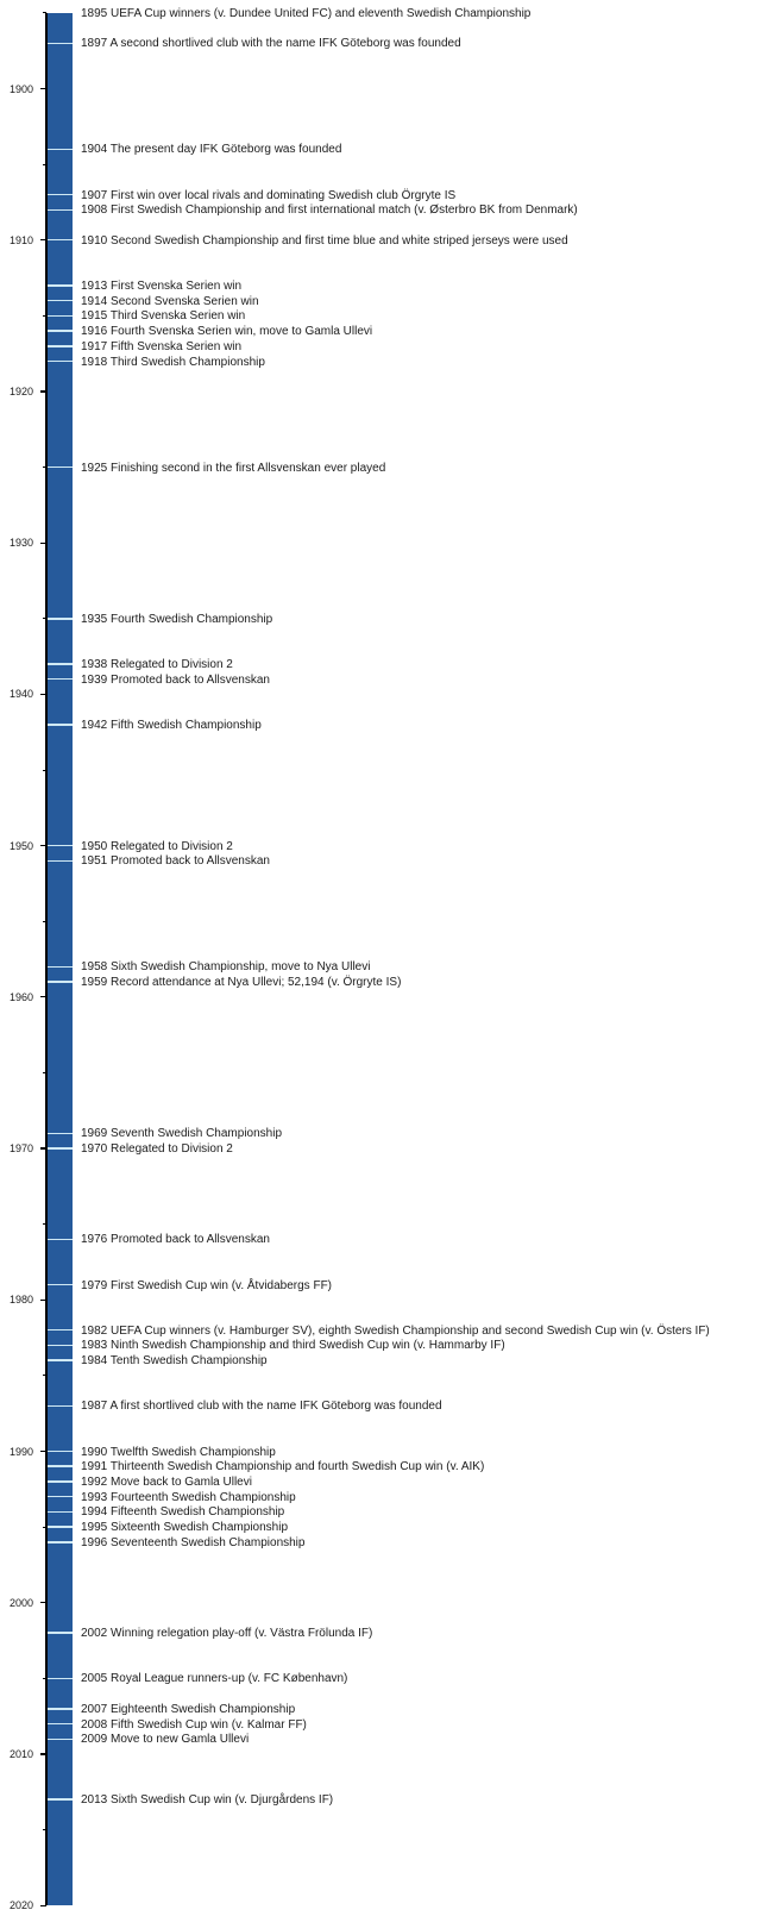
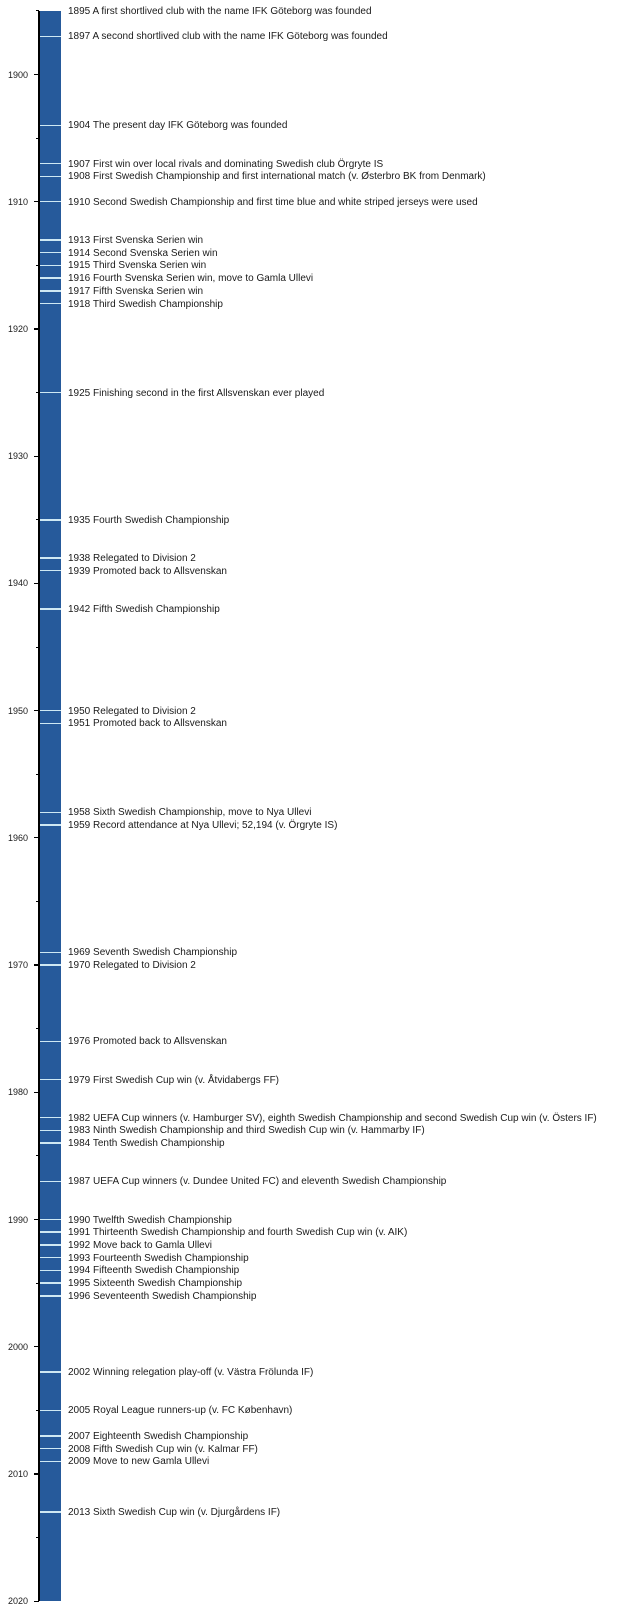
  1900
  1910
  1920
  1930
  1940
  1950
  1960
  1970
  1980
  1990
  2000
  2010
  2020
- 1895 UEFA Cup winners (v. Dundee United FC) and eleventh Swedish Championship
+ 1895 A first shortlived club with the name IFK Göteborg was founded
  1897 A second shortlived club with the name IFK Göteborg was founded
  1904 The present day IFK Göteborg was founded
  1907 First win over local rivals and dominating Swedish club Örgryte IS
  1908 First Swedish Championship and first international match (v. Østerbro BK from Denmark)
  1910 Second Swedish Championship and first time blue and white striped jerseys were used
  1913 First Svenska Serien win
  1914 Second Svenska Serien win
  1915 Third Svenska Serien win
  1916 Fourth Svenska Serien win, move to Gamla Ullevi
  1917 Fifth Svenska Serien win
  1918 Third Swedish Championship
  1925 Finishing second in the first Allsvenskan ever played
  1935 Fourth Swedish Championship
  1938 Relegated to Division 2
  1939 Promoted back to Allsvenskan
  1942 Fifth Swedish Championship
  1950 Relegated to Division 2
  1951 Promoted back to Allsvenskan
  1958 Sixth Swedish Championship, move to Nya Ullevi
  1959 Record attendance at Nya Ullevi; 52,194 (v. Örgryte IS)
  1969 Seventh Swedish Championship
  1970 Relegated to Division 2
  1976 Promoted back to Allsvenskan
  1979 First Swedish Cup win (v. Åtvidabergs FF)
  1982 UEFA Cup winners (v. Hamburger SV), eighth Swedish Championship and second Swedish Cup win (v. Östers IF)
  1983 Ninth Swedish Championship and third Swedish Cup win (v. Hammarby IF)
  1984 Tenth Swedish Championship
- 1987 A first shortlived club with the name IFK Göteborg was founded
+ 1987 UEFA Cup winners (v. Dundee United FC) and eleventh Swedish Championship
  1990 Twelfth Swedish Championship
  1991 Thirteenth Swedish Championship and fourth Swedish Cup win (v. AIK)
  1992 Move back to Gamla Ullevi
  1993 Fourteenth Swedish Championship
  1994 Fifteenth Swedish Championship
  1995 Sixteenth Swedish Championship
  1996 Seventeenth Swedish Championship
  2002 Winning relegation play-off (v. Västra Frölunda IF)
  2005 Royal League runners-up (v. FC København)
  2007 Eighteenth Swedish Championship
  2008 Fifth Swedish Cup win (v. Kalmar FF)
  2009 Move to new Gamla Ullevi
  2013 Sixth Swedish Cup win (v. Djurgårdens IF)
